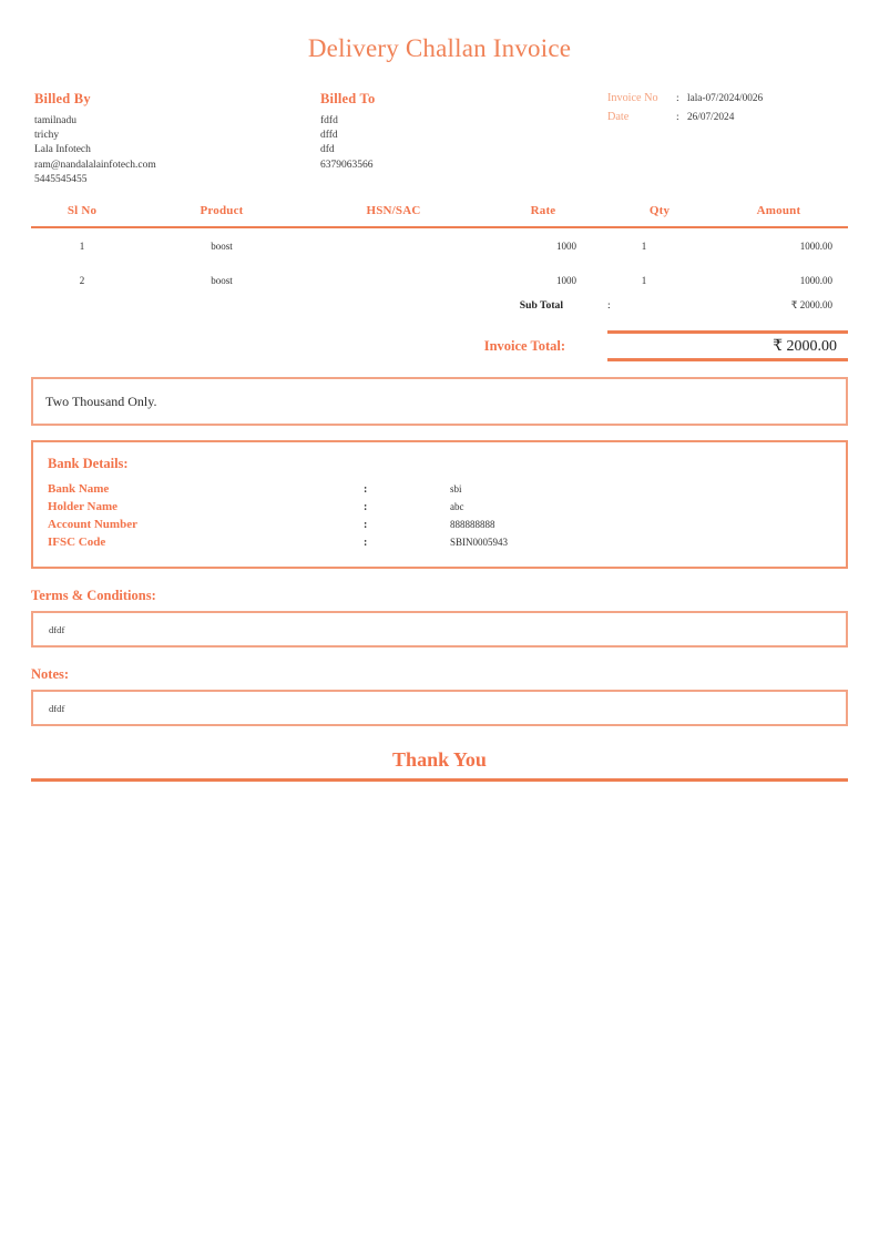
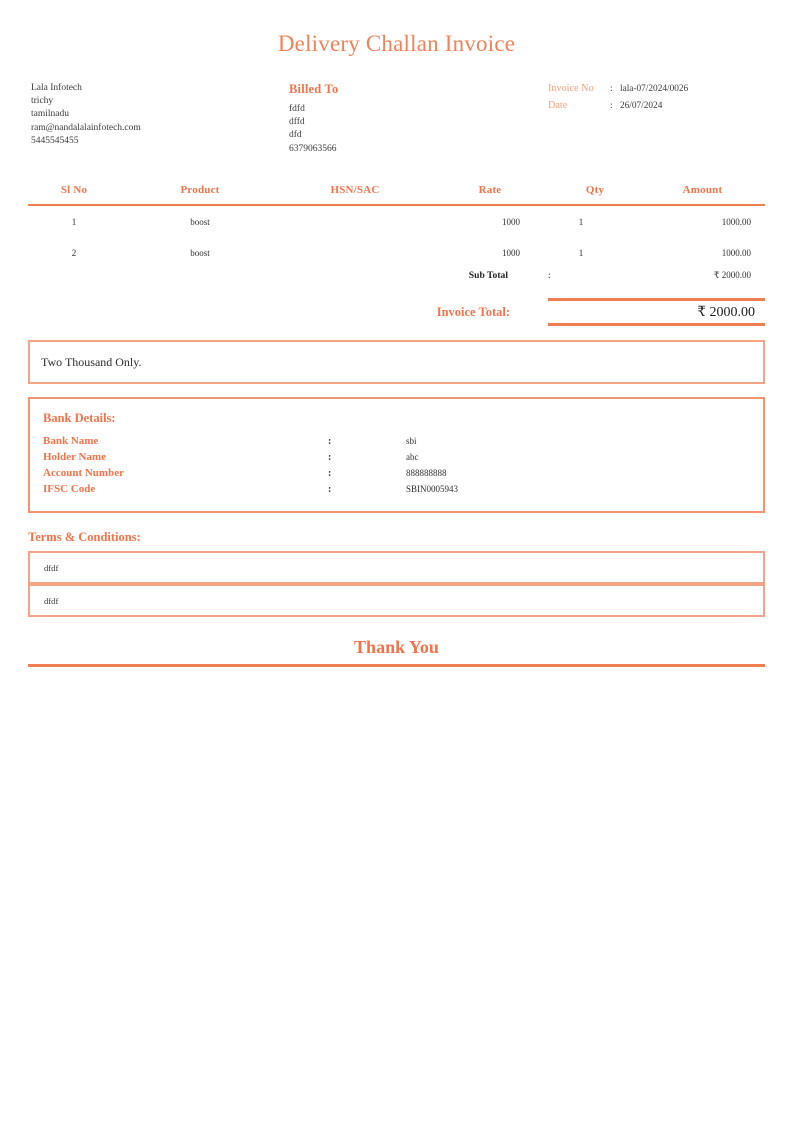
  Delivery Challan Invoice
- Billed By
- tamilnadu
+ Lala Infotech
  trichy
- Lala Infotech
+ tamilnadu
  ram@nandalalainfotech.com
  5445545455
  Billed To
  fdfd
  dffd
  dfd
  6379063566
  Invoice No
  :
  lala-07/2024/0026
  Date
  :
  26/07/2024
  Sl No	Product	HSN/SAC	Rate	Qty	Amount
  1	boost		1000	1	1000.00
  2	boost		1000	1	1000.00
  Sub Total
  :
  ₹ 2000.00
  Invoice Total:
  ₹ 2000.00
  Two Thousand Only.
  Bank Details:
  Bank Name
  :
  sbi
  Holder Name
  :
  abc
  Account Number
  :
  888888888
  IFSC Code
  :
  SBIN0005943
  Terms & Conditions:
  dfdf
- Notes:
  dfdf
  Thank You
